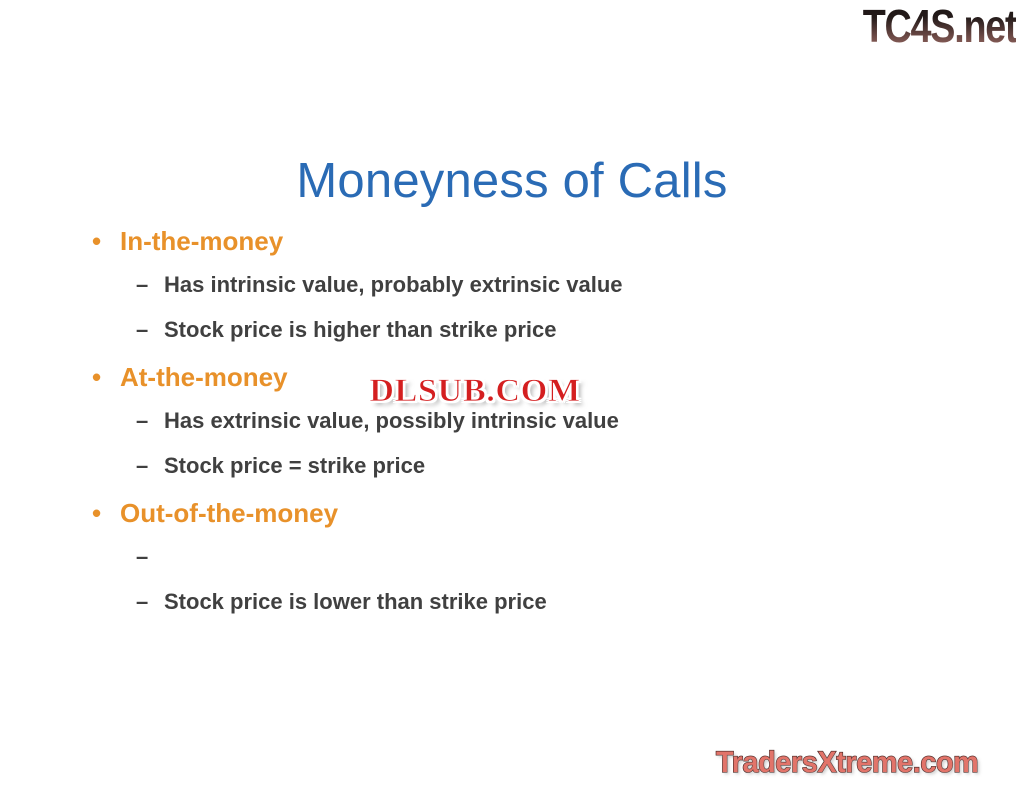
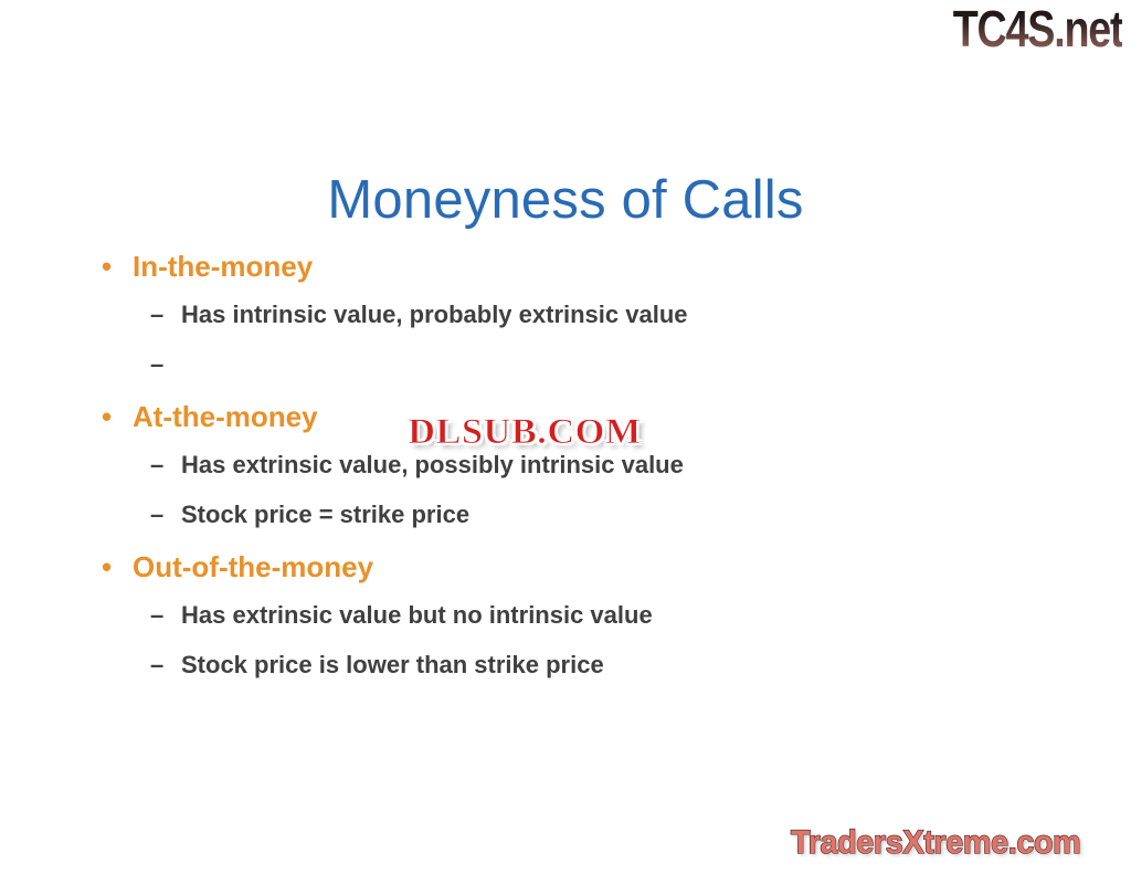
  TC4S.net
  Moneyness of Calls
  •
  In-the-money
  –
  Has intrinsic value, probably extrinsic value
  –
- Stock price is higher than strike price
  •
  At-the-money
  –
  Has extrinsic value, possibly intrinsic value
  –
  Stock price = strike price
  •
  Out-of-the-money
  –
+ Has extrinsic value but no intrinsic value
  –
  Stock price is lower than strike price
  DLSUB.COM
  TradersXtreme.com
